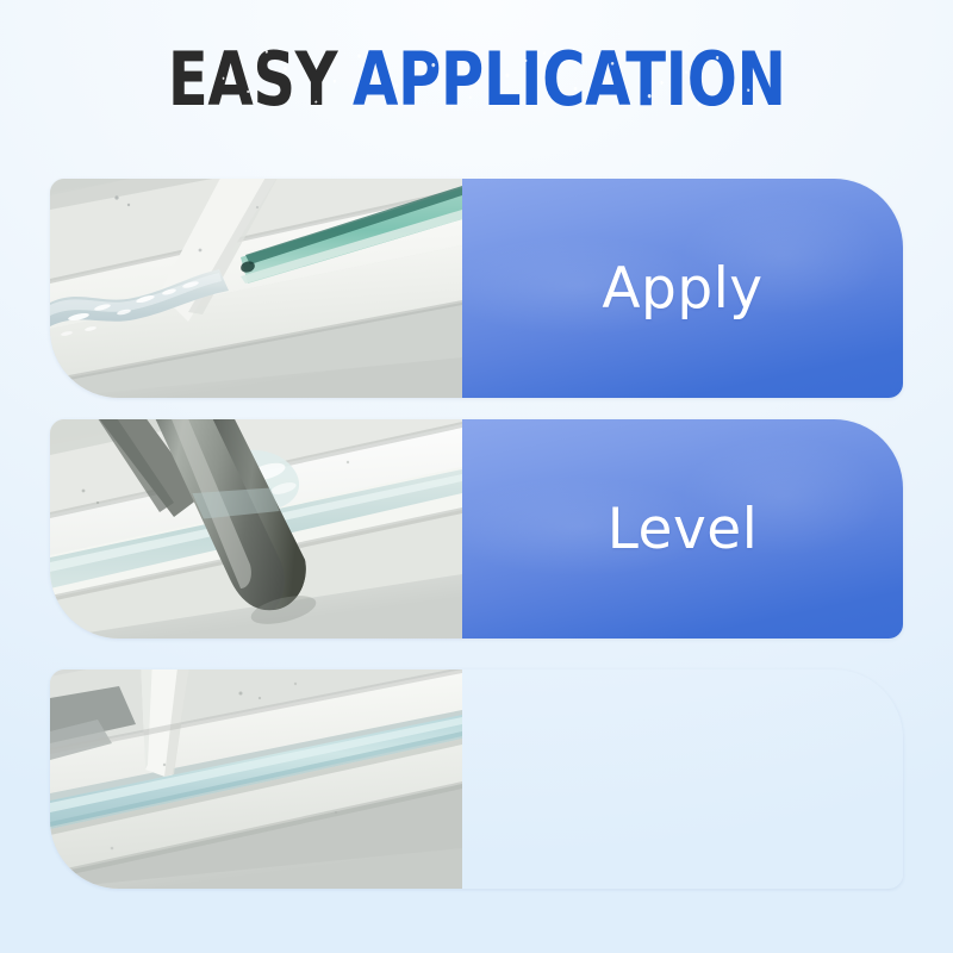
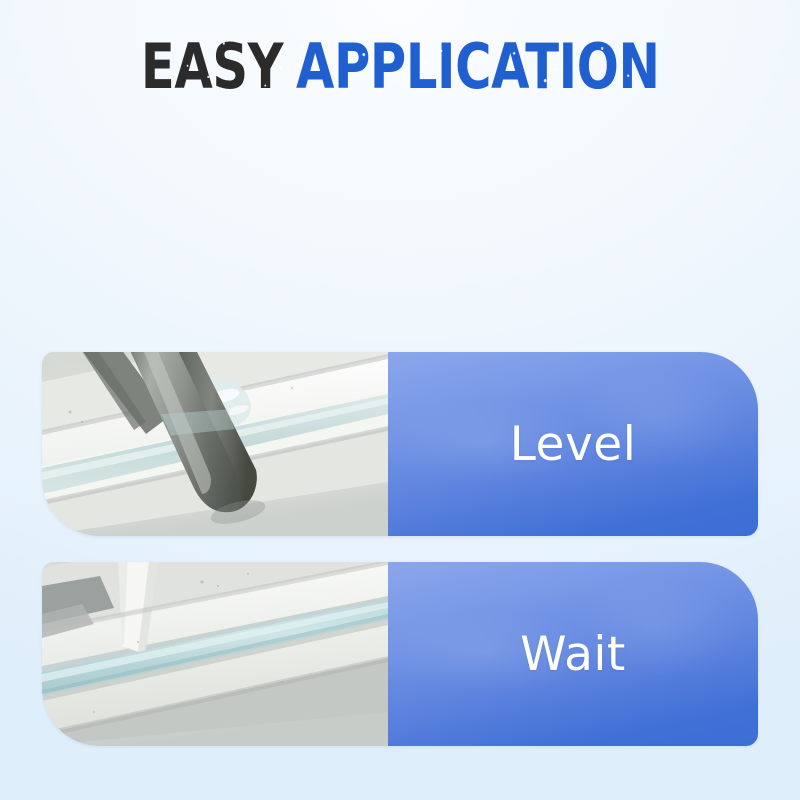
  EASY APPLICATION
- Apply
  Level
+ Wait
